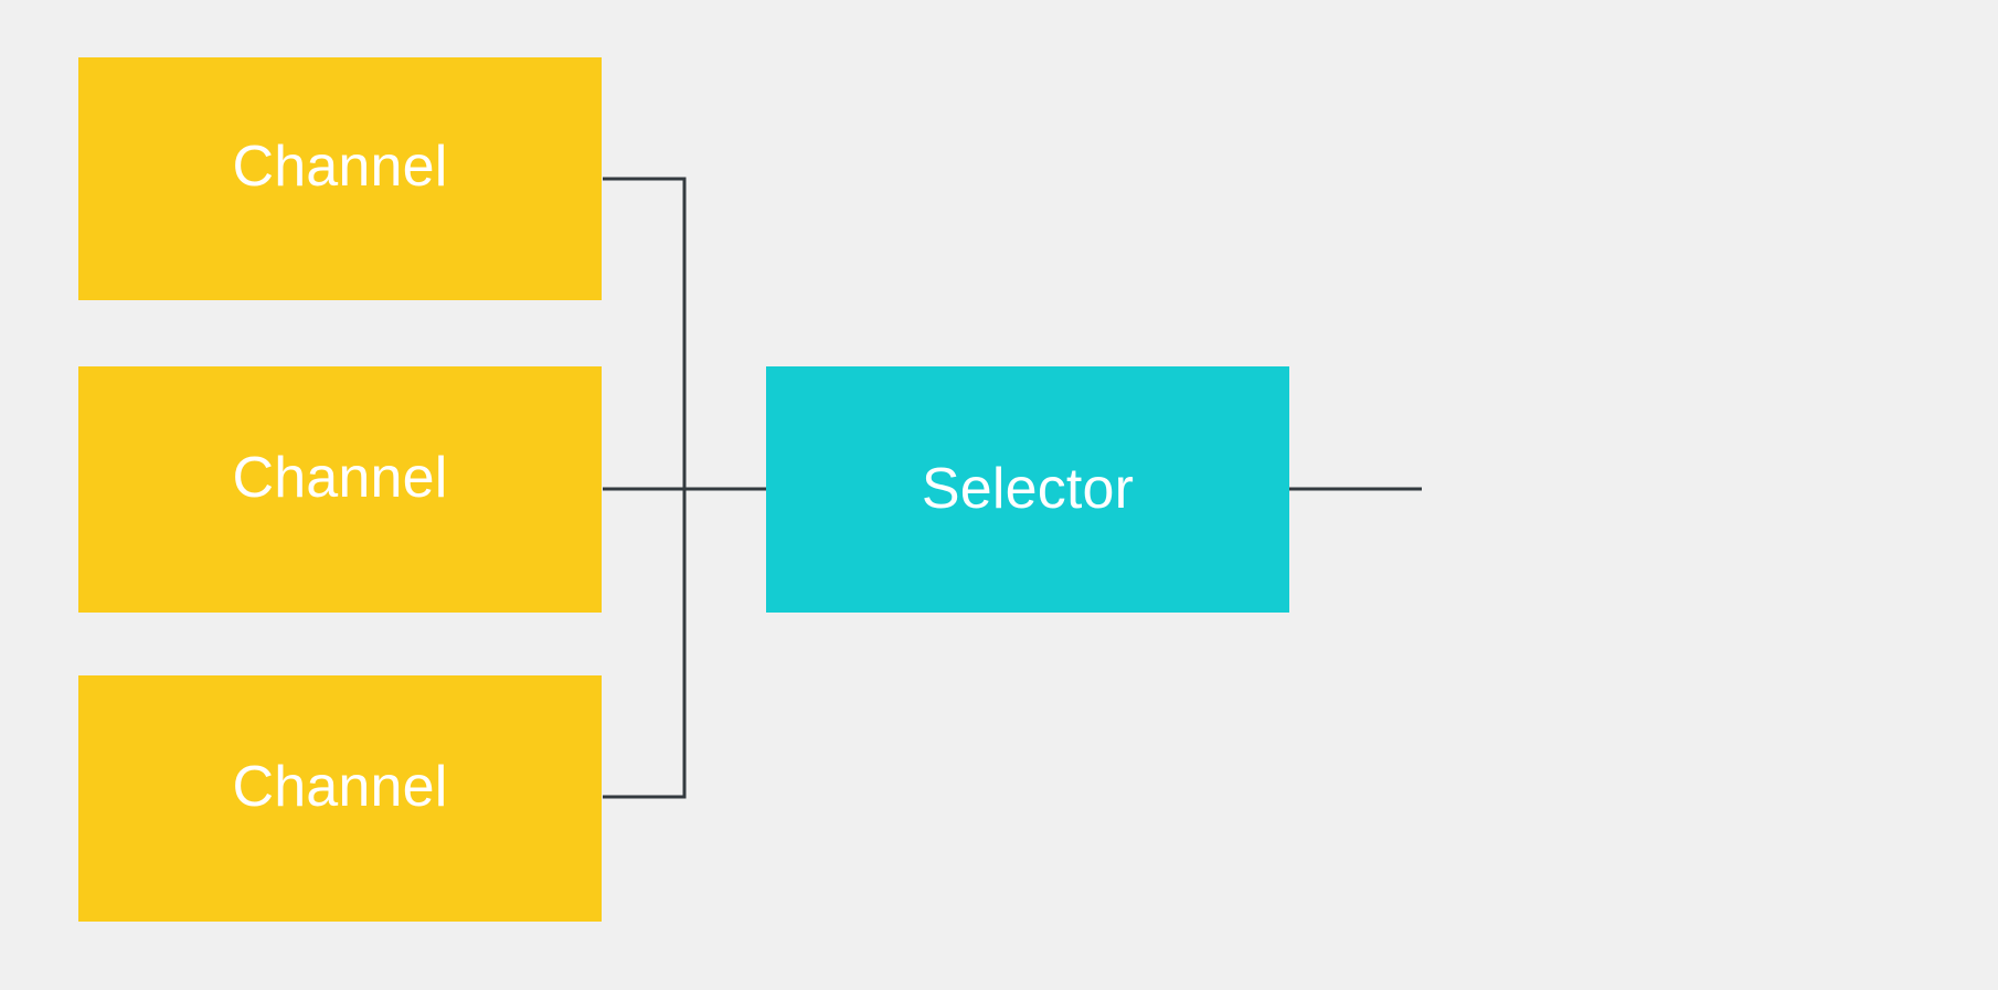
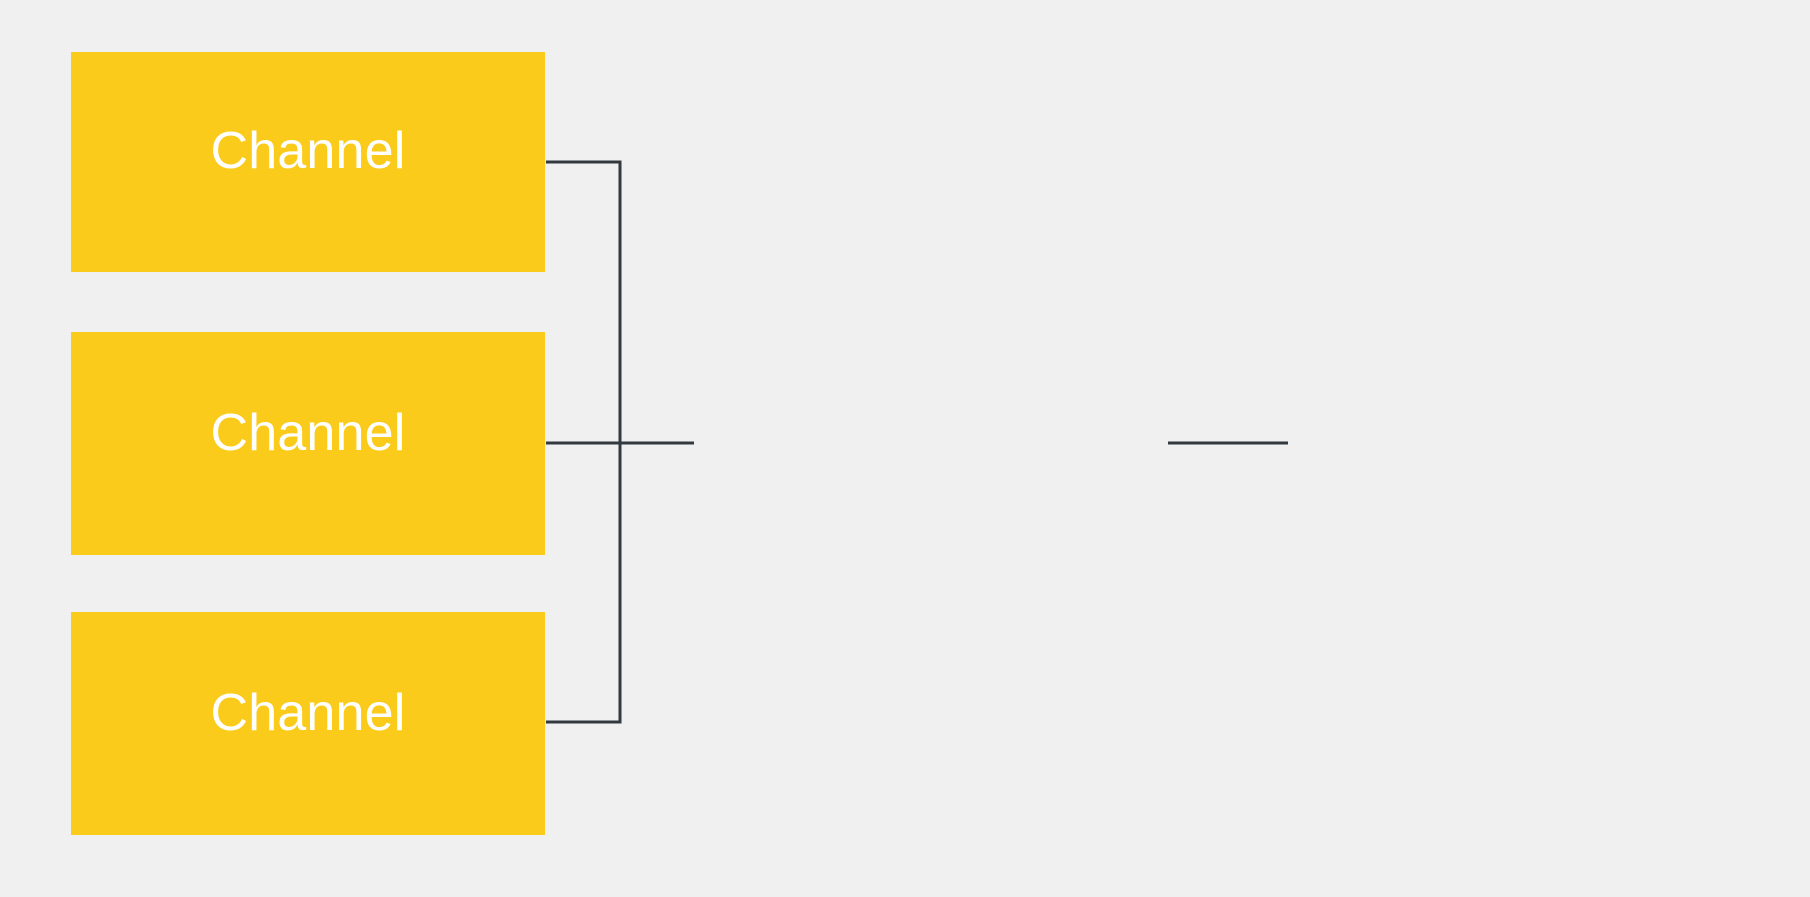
  Channel
  Channel
  Channel
- Selector
